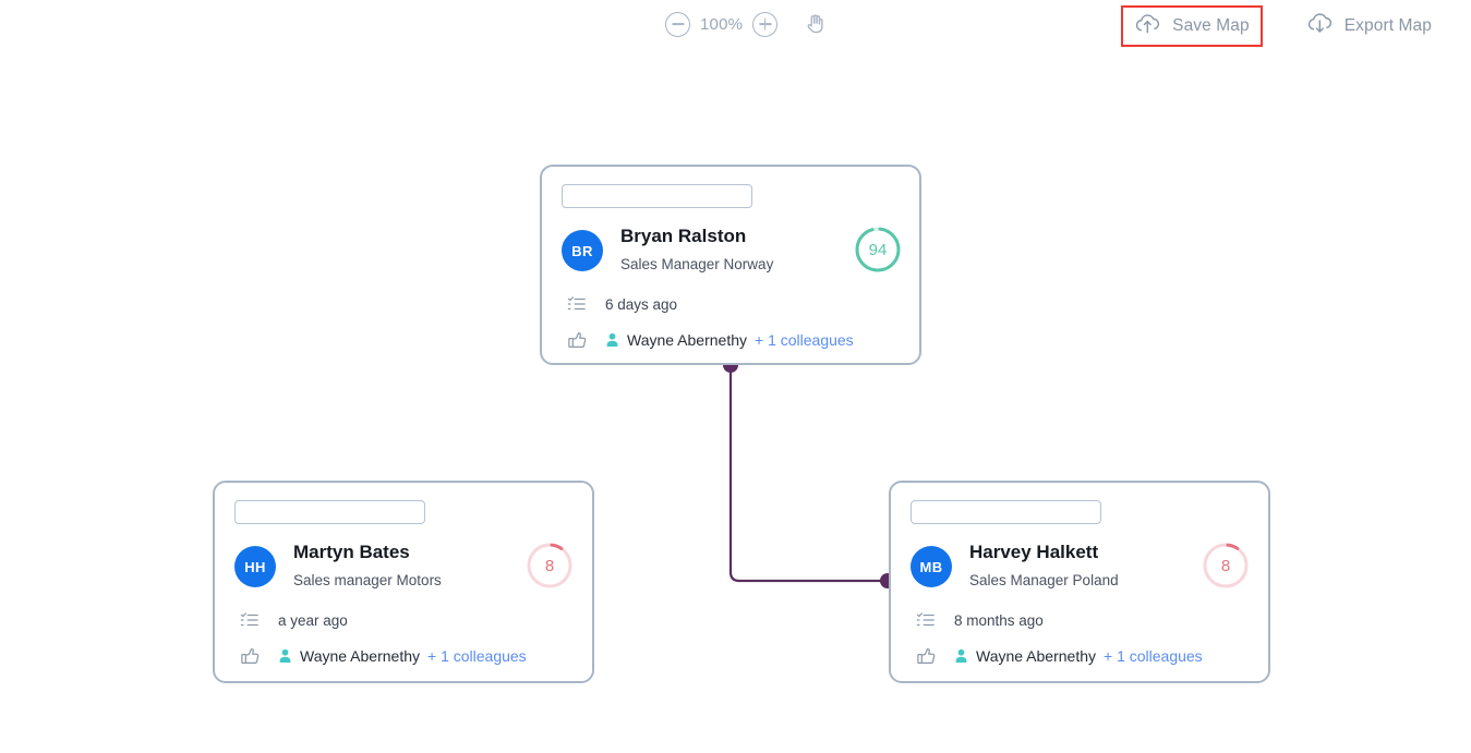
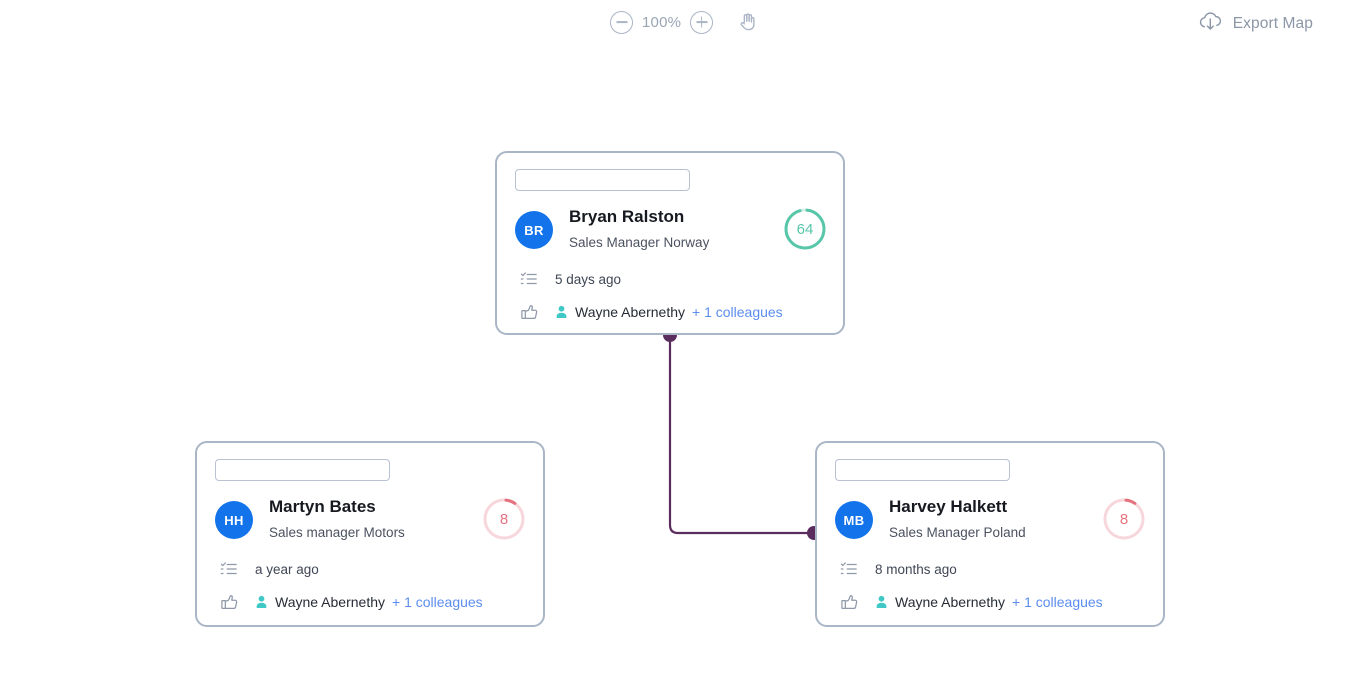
  100%
- Save Map
  Export Map
  BR
  Bryan Ralston
  Sales Manager Norway
- 6 days ago
+ 5 days ago
  Wayne Abernethy
  + 1 colleagues
- 94
+ 64
  HH
  Martyn Bates
  Sales manager Motors
  a year ago
  Wayne Abernethy
  + 1 colleagues
  8
  MB
  Harvey Halkett
  Sales Manager Poland
  8 months ago
  Wayne Abernethy
  + 1 colleagues
  8
